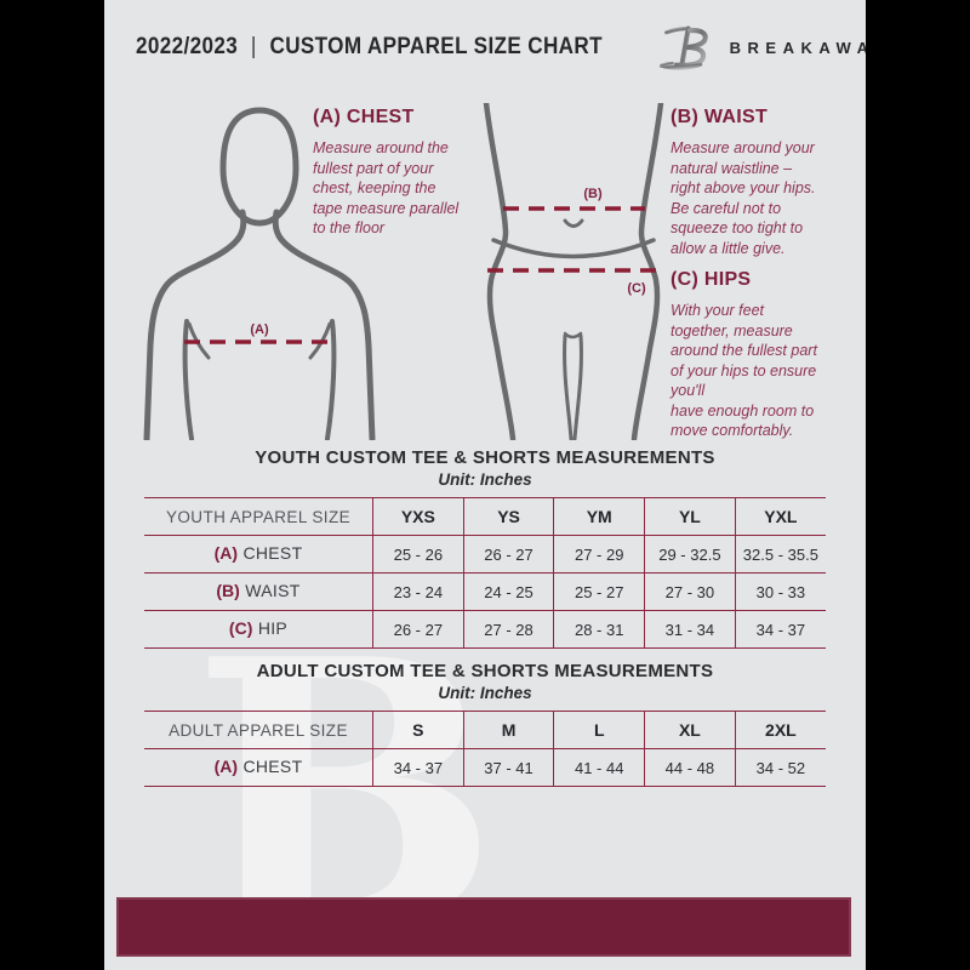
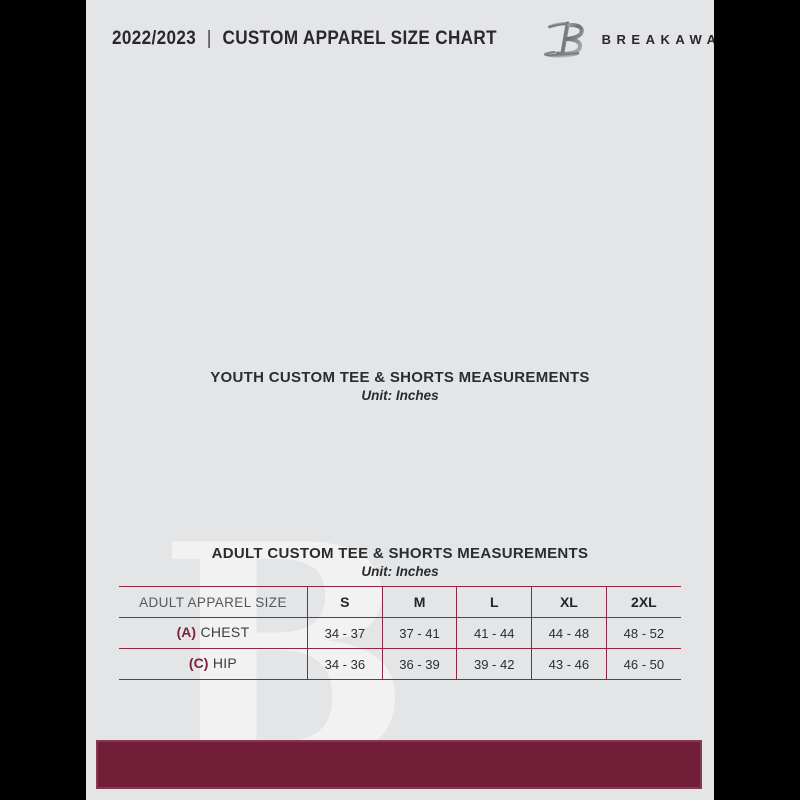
  B
  2022/2023
  |
  CUSTOM APPAREL SIZE CHART
  BREAKAWA
- (A)
- (B)
- (C)
- (A) CHEST
- Measure around the
- fullest part of your
- chest, keeping the
- tape measure parallel
- to the floor
- (B) WAIST
- Measure around your
- natural waistline –
- right above your hips.
- Be careful not to
- squeeze too tight to
- allow a little give.
- (C) HIPS
- With your feet
- together, measure
- around the fullest part
- of your hips to ensure
- you'll
- have enough room to
- move comfortably.
  YOUTH CUSTOM TEE & SHORTS MEASUREMENTS
  Unit: Inches
- YOUTH APPAREL SIZE	YXS	YS	YM	YL	YXL
- (A) CHEST	25 - 26	26 - 27	27 - 29	29 - 32.5	32.5 - 35.5
- (B) WAIST	23 - 24	24 - 25	25 - 27	27 - 30	30 - 33
- (C) HIP	26 - 27	27 - 28	28 - 31	31 - 34	34 - 37
  ADULT CUSTOM TEE & SHORTS MEASUREMENTS
  Unit: Inches
  ADULT APPAREL SIZE	S	M	L	XL	2XL
- (A) CHEST	34 - 37	37 - 41	41 - 44	44 - 48	34 - 52
+ (A) CHEST	34 - 37	37 - 41	41 - 44	44 - 48	48 - 52
+ (C) HIP	34 - 36	36 - 39	39 - 42	43 - 46	46 - 50
